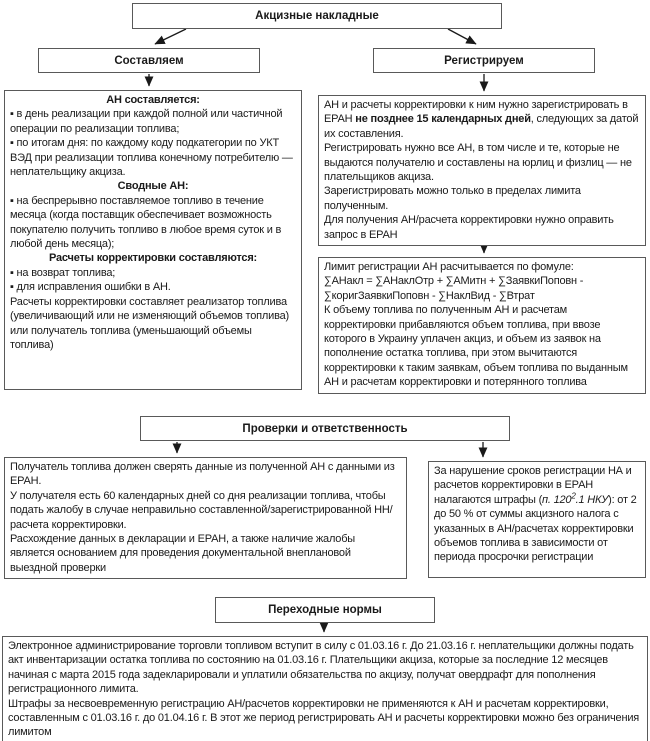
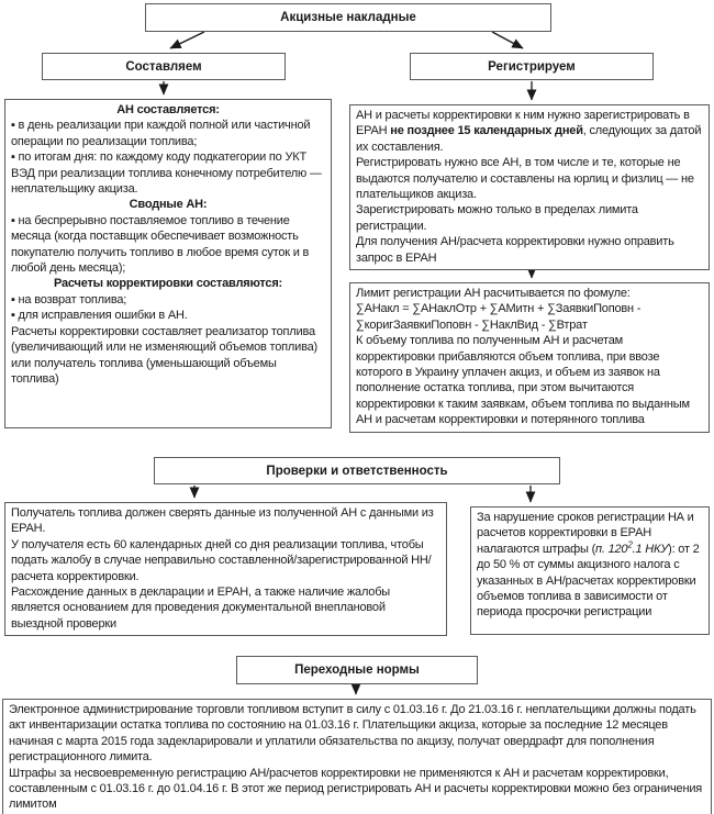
  Акцизные накладные
  Составляем
  Регистрируем
  АН составляется:
  ▪ в день реализации при каждой полной или частичной операции по реализации топлива;
  ▪ по итогам дня: по каждому коду подкатегории по УКТ ВЭД при реализации топлива конечному потребителю — неплательщику акциза.
  Сводные АН:
  ▪ на беспрерывно поставляемое топливо в течение месяца (когда поставщик обеспечивает возможность покупателю получить топливо в любое время суток и в любой день месяца);
  Расчеты корректировки составляются:
  ▪ на возврат топлива;
  ▪ для исправления ошибки в АН.
  Расчеты корректировки составляет реализатор топлива (увеличивающий или не изменяющий объемов топлива) или получатель топлива (уменьшающий объемы топлива)
  АН и расчеты корректировки к ним нужно зарегистрировать в ЕРАН не позднее 15 календарных дней, следующих за датой их составления.
  Регистрировать нужно все АН, в том числе и те, которые не выдаются получателю и составлены на юрлиц и физлиц — не плательщиков акциза.
- Зарегистрировать можно только в пределах лимита полученным.
+ Зарегистрировать можно только в пределах лимита регистрации.
  Для получения АН/расчета корректировки нужно оправить запрос в ЕРАН
  Лимит регистрации АН расчитывается по фомуле:
  ∑АНакл = ∑АНаклОтр + ∑АМитн + ∑ЗаявкиПоповн - ∑коригЗаявкиПоповн - ∑НаклВид - ∑Втрат
  К объему топлива по полученным АН и расчетам корректировки прибавляются объем топлива, при ввозе которого в Украину уплачен акциз, и объем из заявок на пополнение остатка топлива, при этом вычитаются корректировки к таким заявкам, объем топлива по выданным АН и расчетам корректировки и потерянного топлива
  Проверки и ответственность
  Получатель топлива должен сверять данные из полученной АН с данными из ЕРАН.
  У получателя есть 60 календарных дней со дня реализации топлива, чтобы подать жалобу в случае неправильно составленной/зарегистрированной НН/расчета корректировки.
  Расхождение данных в декларации и ЕРАН, а также наличие жалобы является основанием для проведения документальной внеплановой выездной проверки
  За нарушение сроков регистрации НА и расчетов корректировки в ЕРАН налагаются штрафы (п. 1202.1 НКУ): от 2 до 50 % от суммы акцизного налога с указанных в АН/расчетах корректировки объемов топлива в зависимости от периода просрочки регистрации
  Переходные нормы
  Электронное администрирование торговли топливом вступит в силу с 01.03.16 г. До 21.03.16 г. неплательщики должны подать акт инвентаризации остатка топлива по состоянию на 01.03.16 г. Плательщики акциза, которые за последние 12 месяцев начиная с марта 2015 года задекларировали и уплатили обязательства по акцизу, получат овердрафт для пополнения регистрационного лимита.
  Штрафы за несвоевременную регистрацию АН/расчетов корректировки не применяются к АН и расчетам корректировки, составленным с 01.03.16 г. до 01.04.16 г. В этот же период регистрировать АН и расчеты корректировки можно без ограничения лимитом
